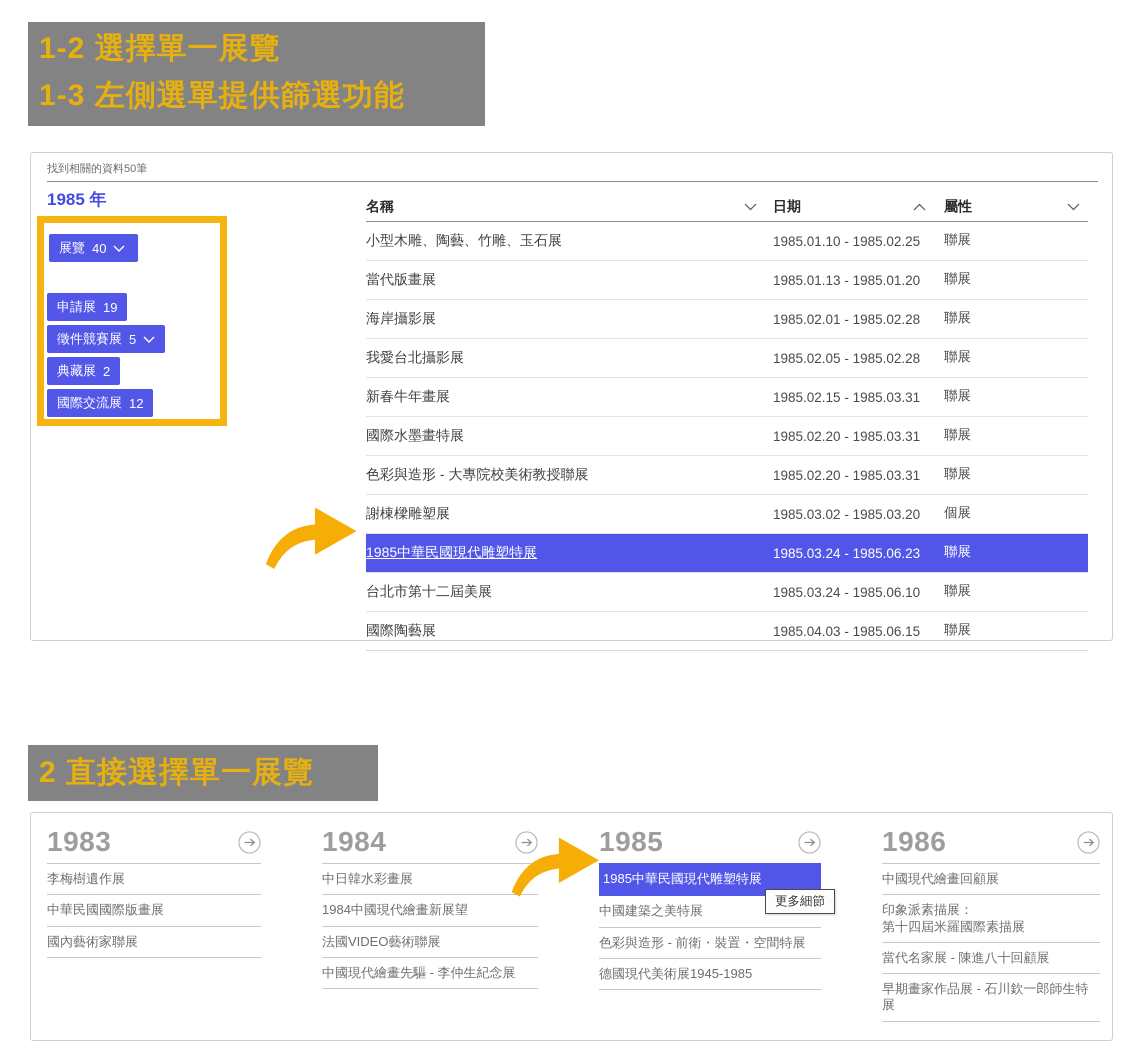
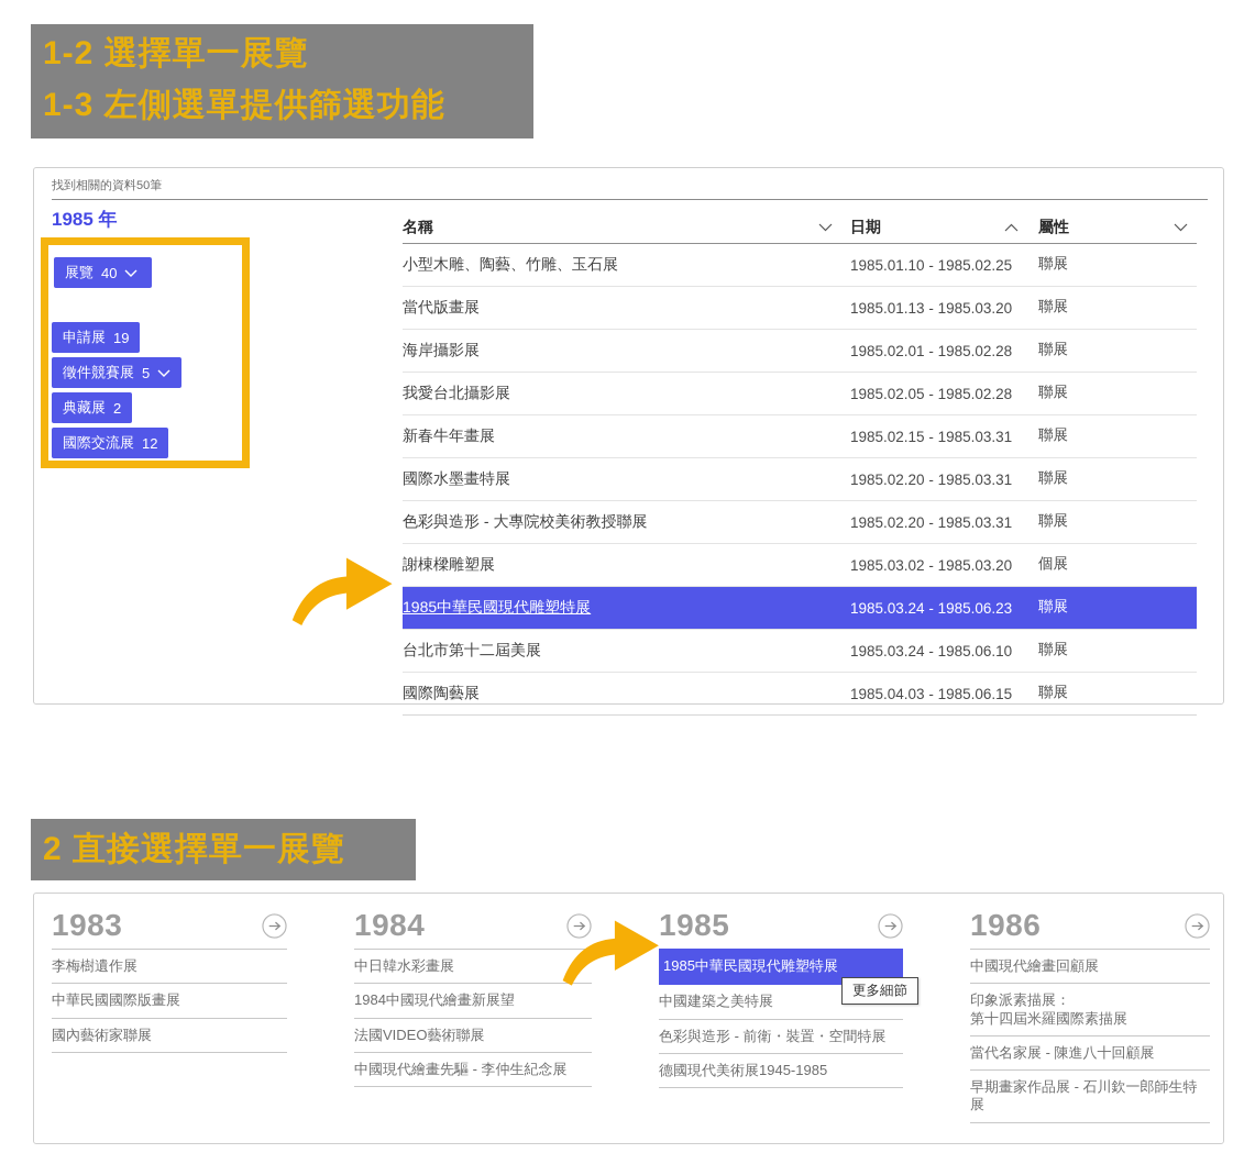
  1-2 選擇單一展覽
  1-3 左側選單提供篩選功能
  找到相關的資料50筆
  1985 年
  展覽
  40
  申請展
  19
  徵件競賽展
  5
  典藏展
  2
  國際交流展
  12
  名稱
  日期
  屬性
  小型木雕、陶藝、竹雕、玉石展
  1985.01.10 - 1985.02.25
  聯展
  當代版畫展
- 1985.01.13 - 1985.01.20
+ 1985.01.13 - 1985.03.20
  聯展
  海岸攝影展
  1985.02.01 - 1985.02.28
  聯展
  我愛台北攝影展
  1985.02.05 - 1985.02.28
  聯展
  新春牛年畫展
  1985.02.15 - 1985.03.31
  聯展
  國際水墨畫特展
  1985.02.20 - 1985.03.31
  聯展
  色彩與造形 - 大專院校美術教授聯展
  1985.02.20 - 1985.03.31
  聯展
  謝棟樑雕塑展
  1985.03.02 - 1985.03.20
  個展
  1985中華民國現代雕塑特展
  1985.03.24 - 1985.06.23
  聯展
  台北市第十二屆美展
  1985.03.24 - 1985.06.10
  聯展
  國際陶藝展
  1985.04.03 - 1985.06.15
  聯展
  2 直接選擇單一展覽
  1983
  李梅樹遺作展
  中華民國國際版畫展
  國內藝術家聯展
  1984
  中日韓水彩畫展
  1984中國現代繪畫新展望
  法國VIDEO藝術聯展
  中國現代繪畫先驅 - 李仲生紀念展
  1985
  1985中華民國現代雕塑特展
  中國建築之美特展
  色彩與造形 - 前衛・裝置・空間特展
  德國現代美術展1945-1985
  1986
  中國現代繪畫回顧展
  印象派素描展：
  第十四屆米羅國際素描展
  當代名家展 - 陳進八十回顧展
  早期畫家作品展 - 石川欽一郎師生特展
  更多細節
